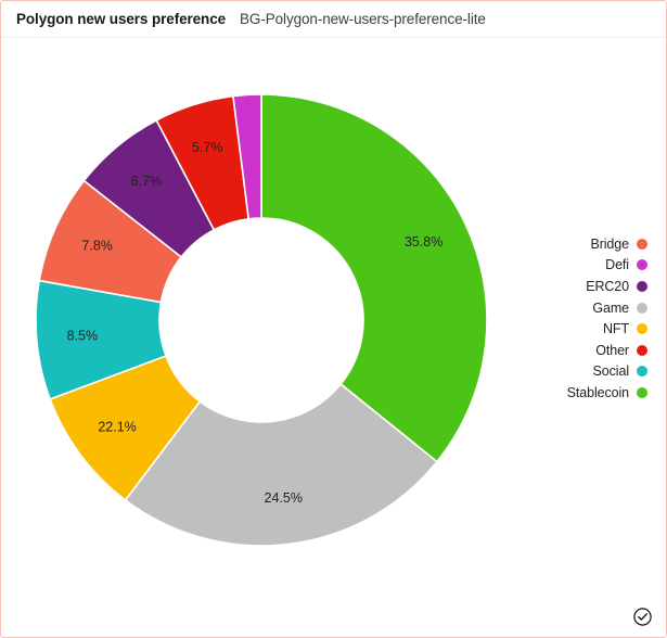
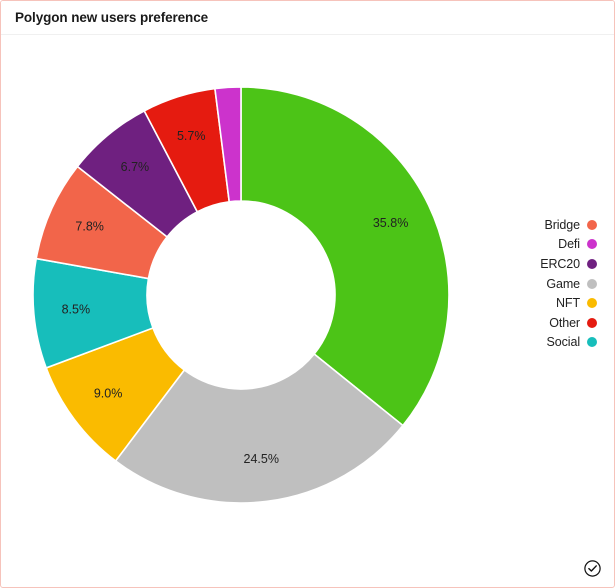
  Polygon new users preference
- BG-Polygon-new-users-preference-lite
  35.8%
  24.5%
- 22.1%
+ 9.0%
  8.5%
  7.8%
  6.7%
  5.7%
  Bridge
  Defi
  ERC20
  Game
  NFT
  Other
  Social
- Stablecoin
